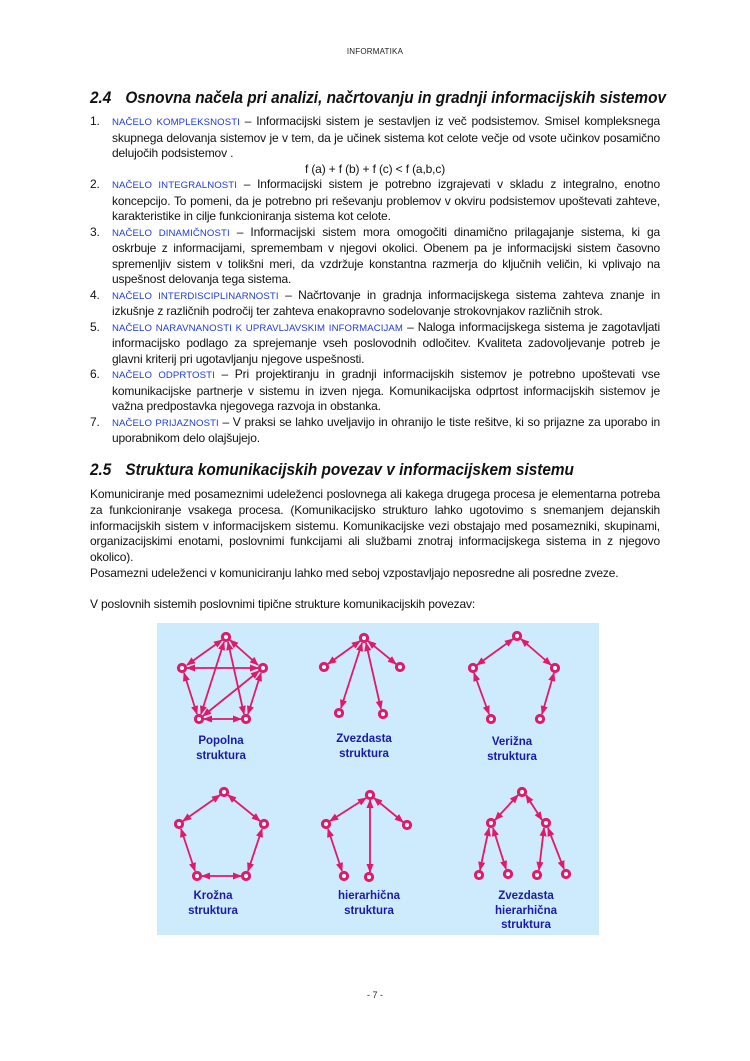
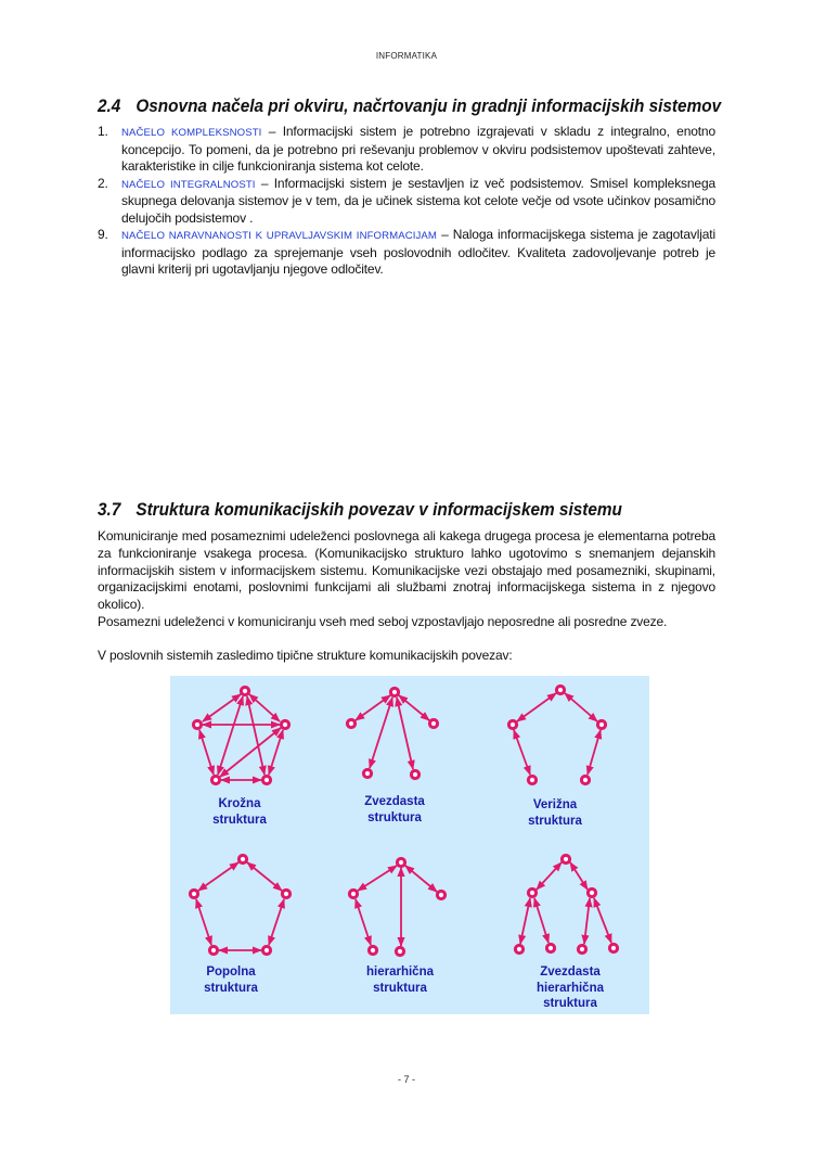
  INFORMATIKA
- 2.4 Osnovna načela pri analizi, načrtovanju in gradnji informacijskih sistemov
+ 2.4 Osnovna načela pri okviru, načrtovanju in gradnji informacijskih sistemov
  1.
- NAČELO KOMPLEKSNOSTI – Informacijski sistem je sestavljen iz več podsistemov. Smisel kompleksnega skupnega delovanja sistemov je v tem, da je učinek sistema kot celote večje od vsote učinkov posamično delujočih podsistemov .
+ NAČELO KOMPLEKSNOSTI – Informacijski sistem je potrebno izgrajevati v skladu z integralno, enotno koncepcijo. To pomeni, da je potrebno pri reševanju problemov v okviru podsistemov upoštevati zahteve, karakteristike in cilje funkcioniranja sistema kot celote.
- f (a) + f (b) + f (c) < f (a,b,c)
  2.
- NAČELO INTEGRALNOSTI – Informacijski sistem je potrebno izgrajevati v skladu z integralno, enotno koncepcijo. To pomeni, da je potrebno pri reševanju problemov v okviru podsistemov upoštevati zahteve, karakteristike in cilje funkcioniranja sistema kot celote.
+ NAČELO INTEGRALNOSTI – Informacijski sistem je sestavljen iz več podsistemov. Smisel kompleksnega skupnega delovanja sistemov je v tem, da je učinek sistema kot celote večje od vsote učinkov posamično delujočih podsistemov .
- 3.
- NAČELO DINAMIČNOSTI – Informacijski sistem mora omogočiti dinamično prilagajanje sistema, ki ga oskrbuje z informacijami, spremembam v njegovi okolici. Obenem pa je informacijski sistem časovno spremenljiv sistem v tolikšni meri, da vzdržuje konstantna razmerja do ključnih veličin, ki vplivajo na uspešnost delovanja tega sistema.
- 4.
- NAČELO INTERDISCIPLINARNOSTI – Načrtovanje in gradnja informacijskega sistema zahteva znanje in izkušnje z različnih področij ter zahteva enakopravno sodelovanje strokovnjakov različnih strok.
- 5.
+ 9.
- NAČELO NARAVNANOSTI K UPRAVLJAVSKIM INFORMACIJAM – Naloga informacijskega sistema je zagotavljati informacijsko podlago za sprejemanje vseh poslovodnih odločitev. Kvaliteta zadovoljevanje potreb je glavni kriterij pri ugotavljanju njegove uspešnosti.
+ NAČELO NARAVNANOSTI K UPRAVLJAVSKIM INFORMACIJAM – Naloga informacijskega sistema je zagotavljati informacijsko podlago za sprejemanje vseh poslovodnih odločitev. Kvaliteta zadovoljevanje potreb je glavni kriterij pri ugotavljanju njegove odločitev.
- 6.
- NAČELO ODPRTOSTI – Pri projektiranju in gradnji informacijskih sistemov je potrebno upoštevati vse komunikacijske partnerje v sistemu in izven njega. Komunikacijska odprtost informacijskih sistemov je važna predpostavka njegovega razvoja in obstanka.
- 7.
- NAČELO PRIJAZNOSTI – V praksi se lahko uveljavijo in ohranijo le tiste rešitve, ki so prijazne za uporabo in uporabnikom delo olajšujejo.
- 2.5 Struktura komunikacijskih povezav v informacijskem sistemu
+ 3.7 Struktura komunikacijskih povezav v informacijskem sistemu
  Komuniciranje med posameznimi udeleženci poslovnega ali kakega drugega procesa je elementarna potreba za funkcioniranje vsakega procesa. (Komunikacijsko strukturo lahko ugotovimo s snemanjem dejanskih informacijskih sistem v informacijskem sistemu. Komunikacijske vezi obstajajo med posamezniki, skupinami, organizacijskimi enotami, poslovnimi funkcijami ali službami znotraj informacijskega sistema in z njegovo okolico).
- Posamezni udeleženci v komuniciranju lahko med seboj vzpostavljajo neposredne ali posredne zveze.
+ Posamezni udeleženci v komuniciranju vseh med seboj vzpostavljajo neposredne ali posredne zveze.
- V poslovnih sistemih poslovnimi tipične strukture komunikacijskih povezav:
+ V poslovnih sistemih zasledimo tipične strukture komunikacijskih povezav:
- Popolna
+ Krožna
  struktura
  Zvezdasta
  struktura
  Verižna
  struktura
- Krožna
+ Popolna
  struktura
  hierarhična
  struktura
  Zvezdasta
  hierarhična
  struktura
  - 7 -
